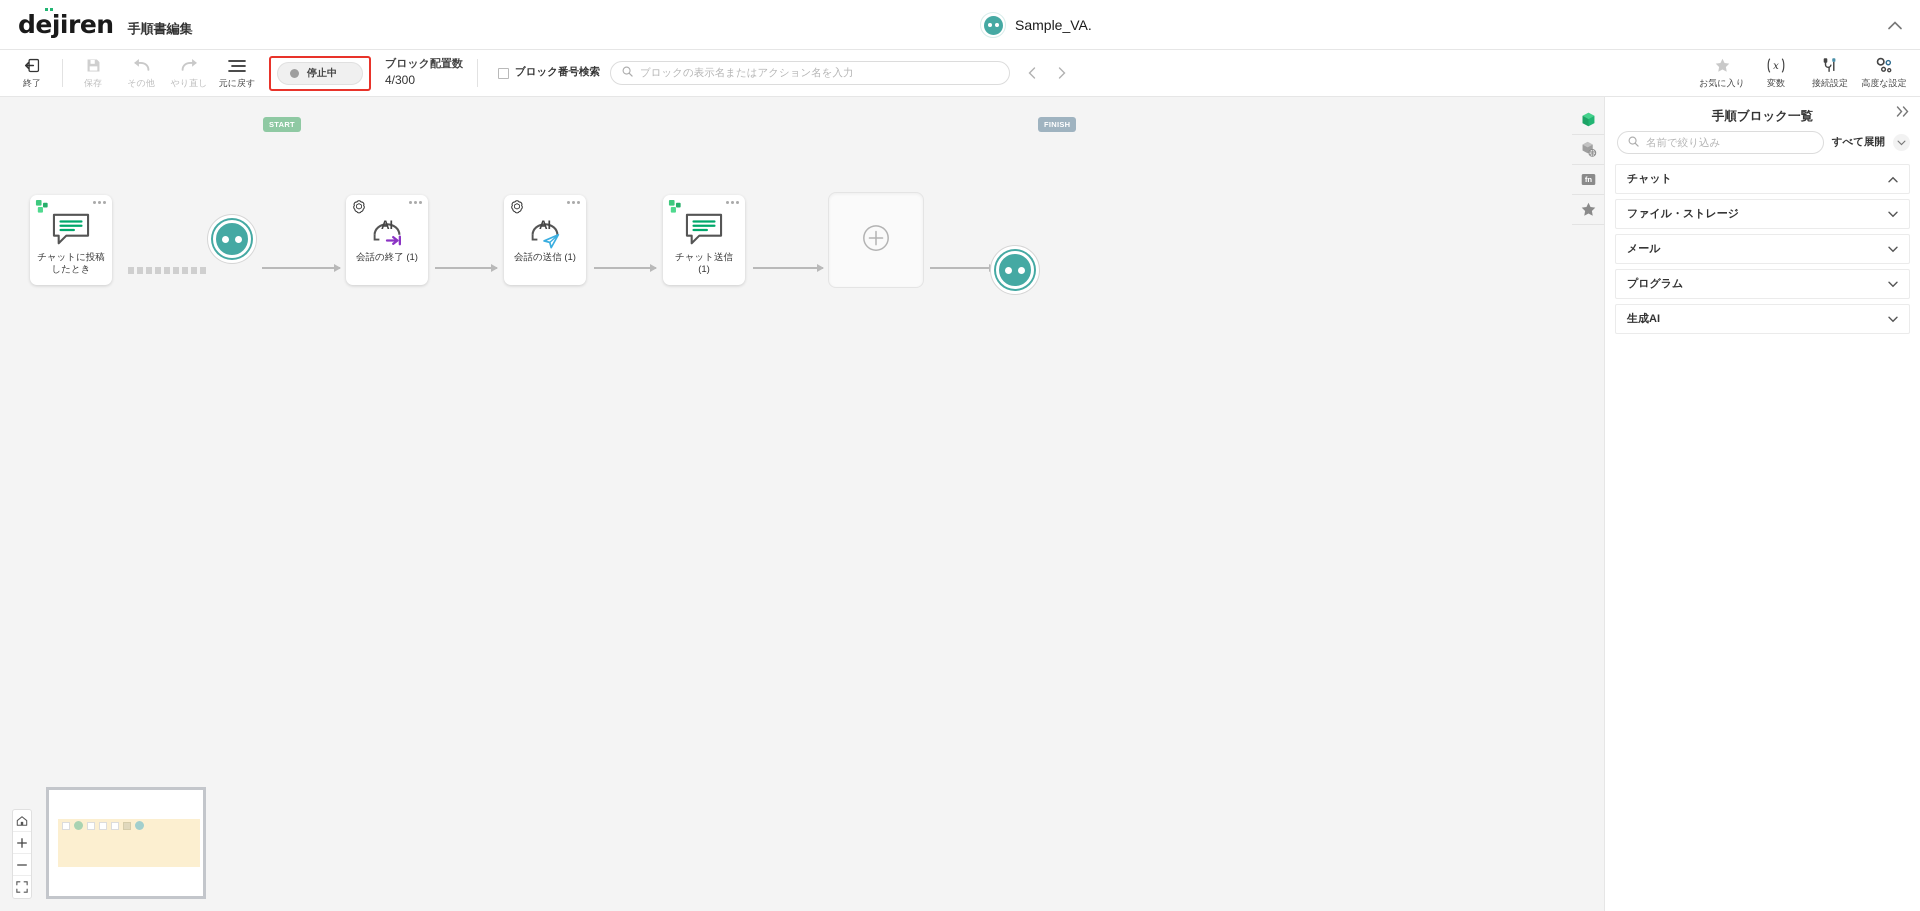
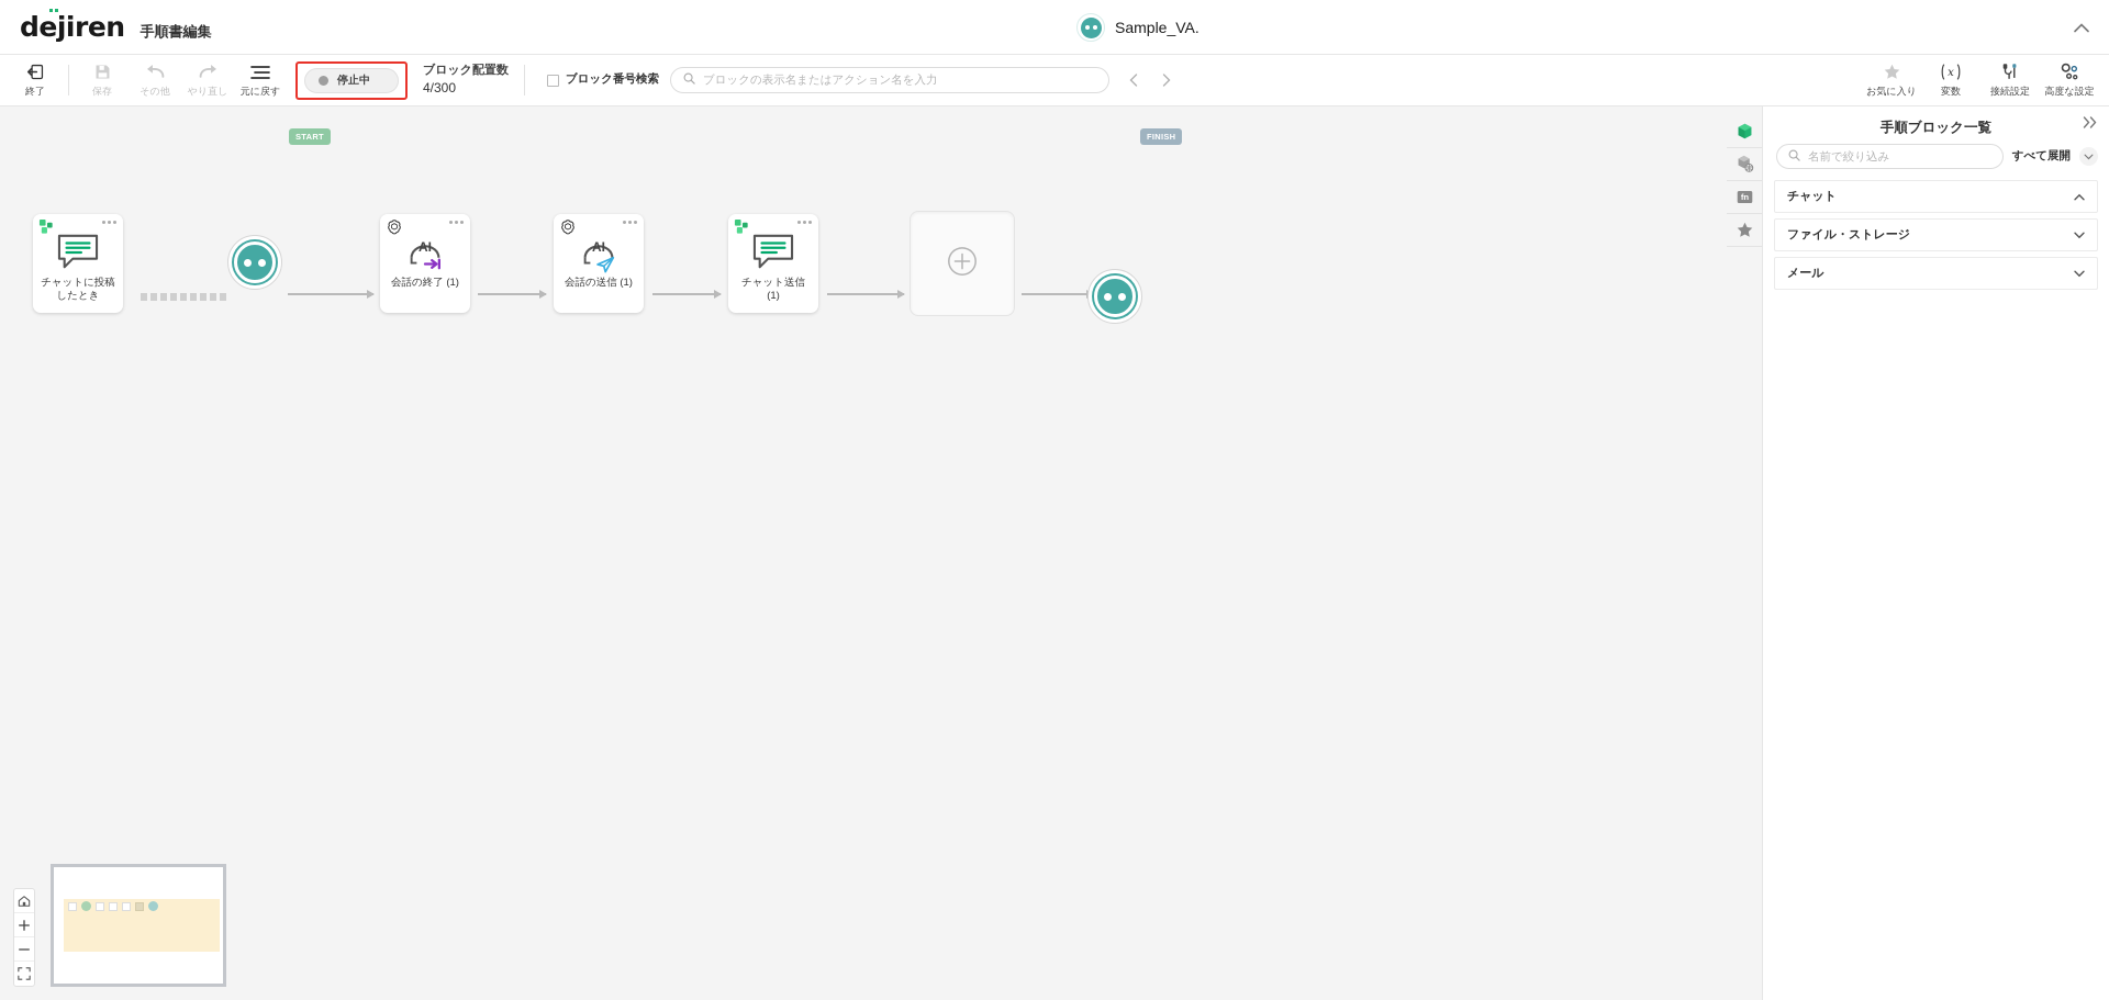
  dejiren
  手順書編集
  Sample_VA.
  終了
  保存
  その他
  やり直し
  元に戻す
  停止中
  ブロック配置数
  4/300
  ブロック番号検索
  ブロックの表示名またはアクション名を入力
  お気に入り
  x
  変数
  接続設定
  高度な設定
  チャットに投稿したとき
  START
  AI
  会話の終了 (1)
  AI
  会話の送信 (1)
  チャット送信 (1)
  FINISH
  fn
  手順ブロック一覧
  名前で絞り込み
  すべて展開
  チャット
  ファイル・ストレージ
  メール
- プログラム
- 生成AI
